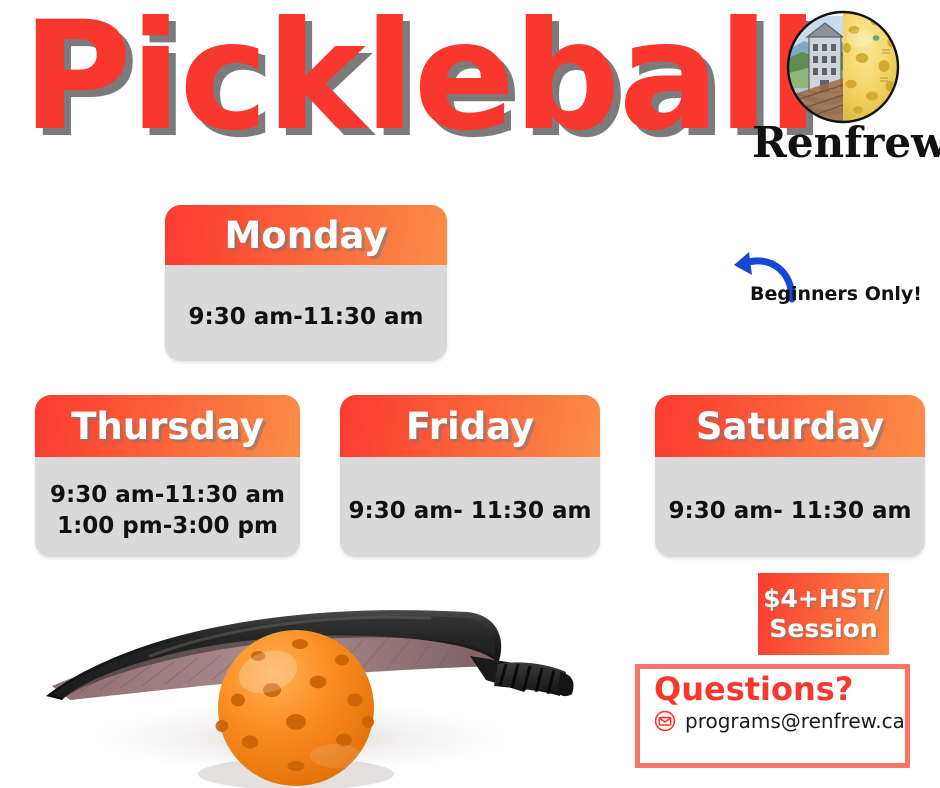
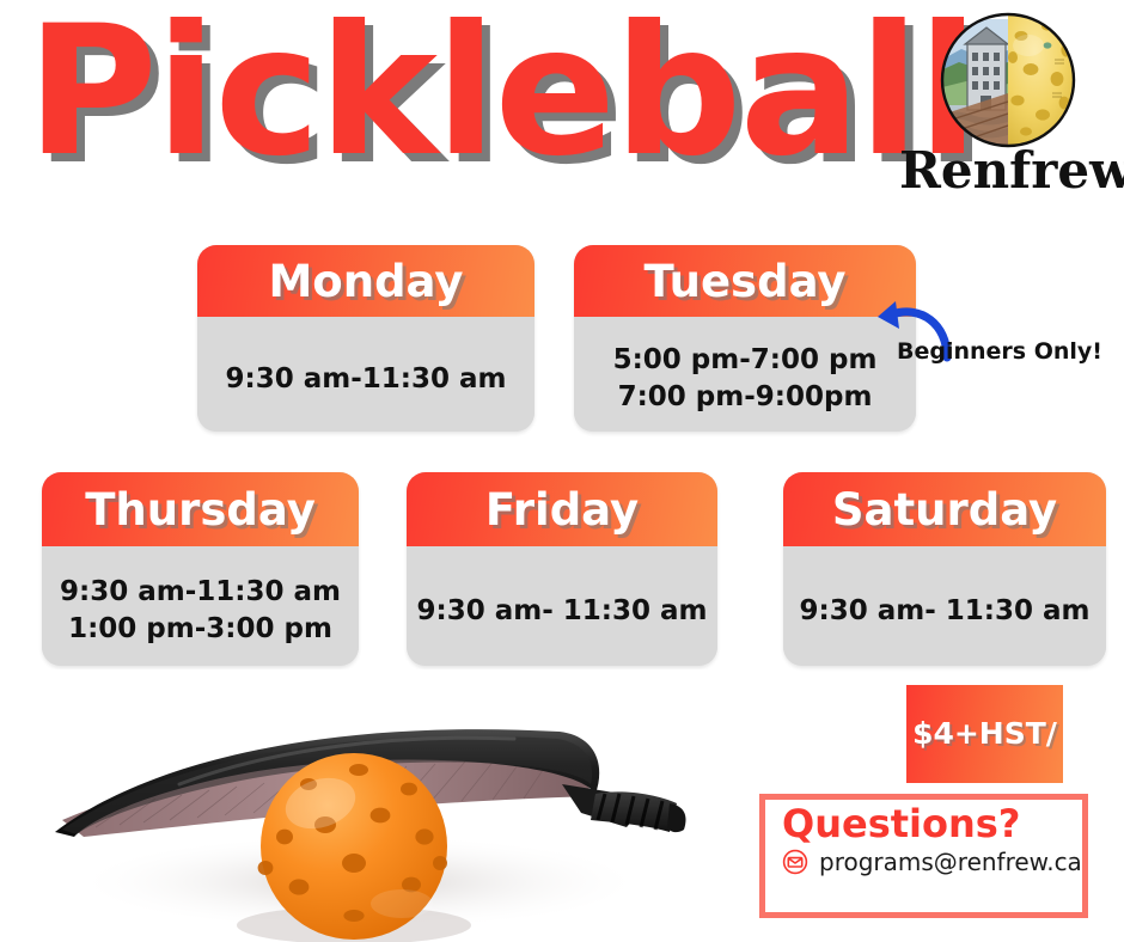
  Picklebal
  Renfrew
  Monday
  9:30 am-11:30 am
+ Tuesday
+ 5:00 pm-7:00 pm
+ 7:00 pm-9:00pm
  Beginners Only!
  Thursday
  9:30 am-11:30 am
  1:00 pm-3:00 pm
  Friday
  9:30 am- 11:30 am
  Saturday
  9:30 am- 11:30 am
  $4+HST/
- Session
  Questions?
  programs@renfrew.ca
